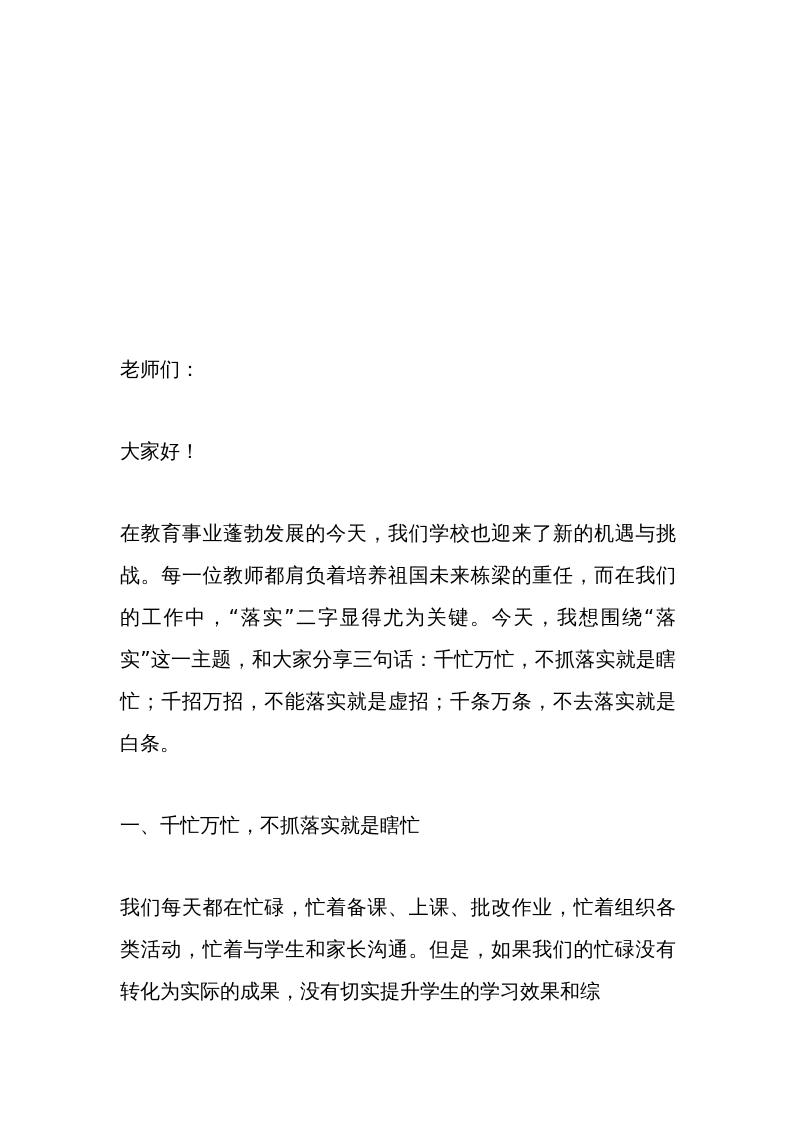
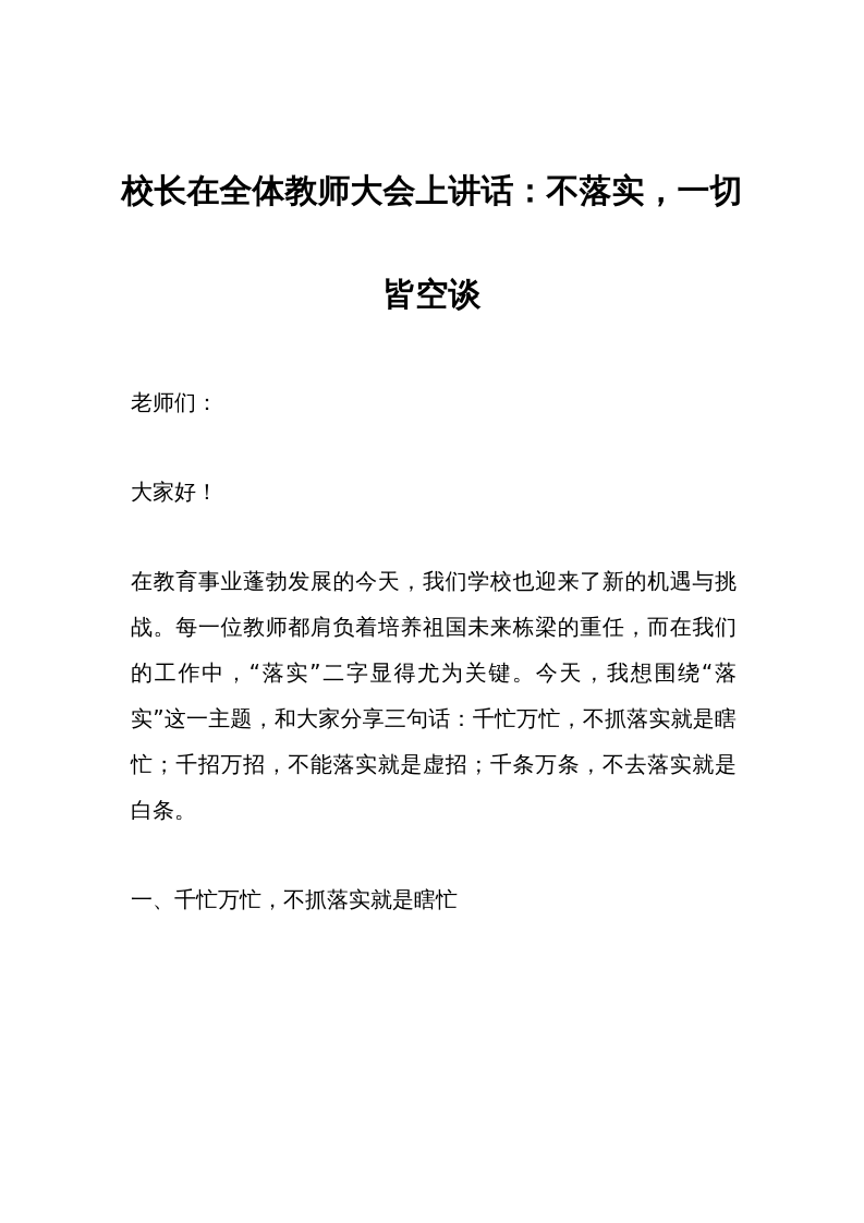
+ 校长在全体教师大会上讲话：不落实，一切皆空谈
  老师们：
  大家好！
  在教育事业蓬勃发展的今天，我们学校也迎来了新的机遇与挑战。每一位教师都肩负着培养祖国未来栋梁的重任，而在我们的工作中，“落实”二字显得尤为关键。今天，我想围绕“落实”这一主题，和大家分享三句话：千忙万忙，不抓落实就是瞎忙；千招万招，不能落实就是虚招；千条万条，不去落实就是白条。
  一、千忙万忙，不抓落实就是瞎忙
- 我们每天都在忙碌，忙着备课、上课、批改作业，忙着组织各类活动，忙着与学生和家长沟通。但是，如果我们的忙碌没有转化为实际的成果，没有切实提升学生的学习效果和综
